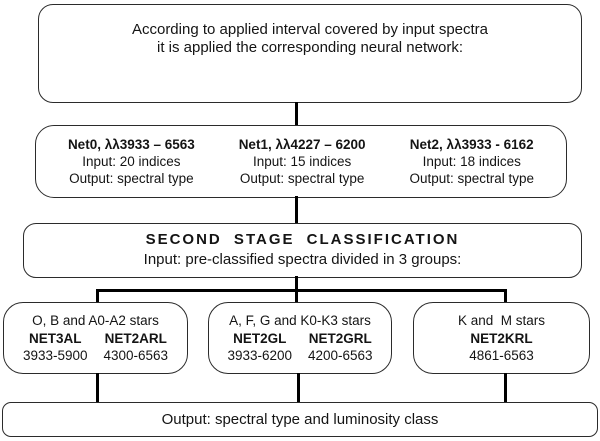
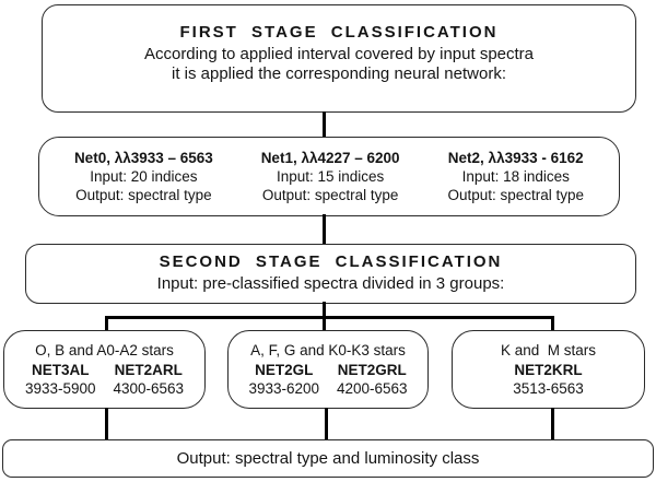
+ FIRST STAGE CLASSIFICATION
  According to applied interval covered by input spectra
  it is applied the corresponding neural network:
  Net0, λλ3933 – 6563
  Input: 20 indices
  Output: spectral type
  Net1, λλ4227 – 6200
  Input: 15 indices
  Output: spectral type
  Net2, λλ3933 - 6162
  Input: 18 indices
  Output: spectral type
  SECOND STAGE CLASSIFICATION
  Input: pre-classified spectra divided in 3 groups:
  O, B and A0-A2 stars
  NET3AL
  3933-5900
  NET2ARL
  4300-6563
  A, F, G and K0-K3 stars
  NET2GL
  3933-6200
  NET2GRL
  4200-6563
  K and M stars
  NET2KRL
- 4861-6563
+ 3513-6563
  Output: spectral type and luminosity class
